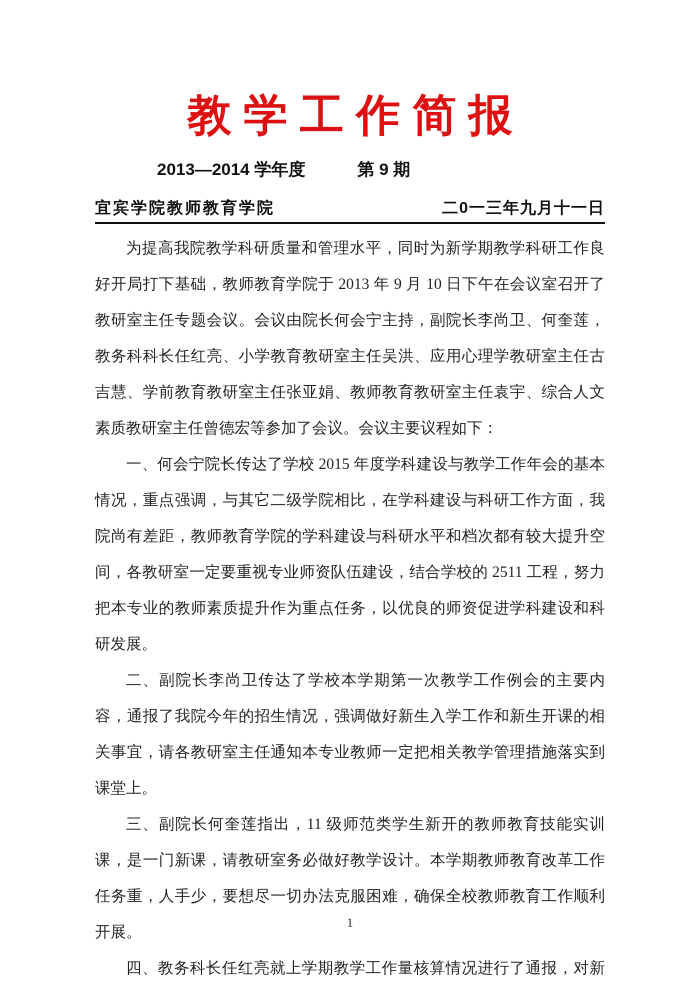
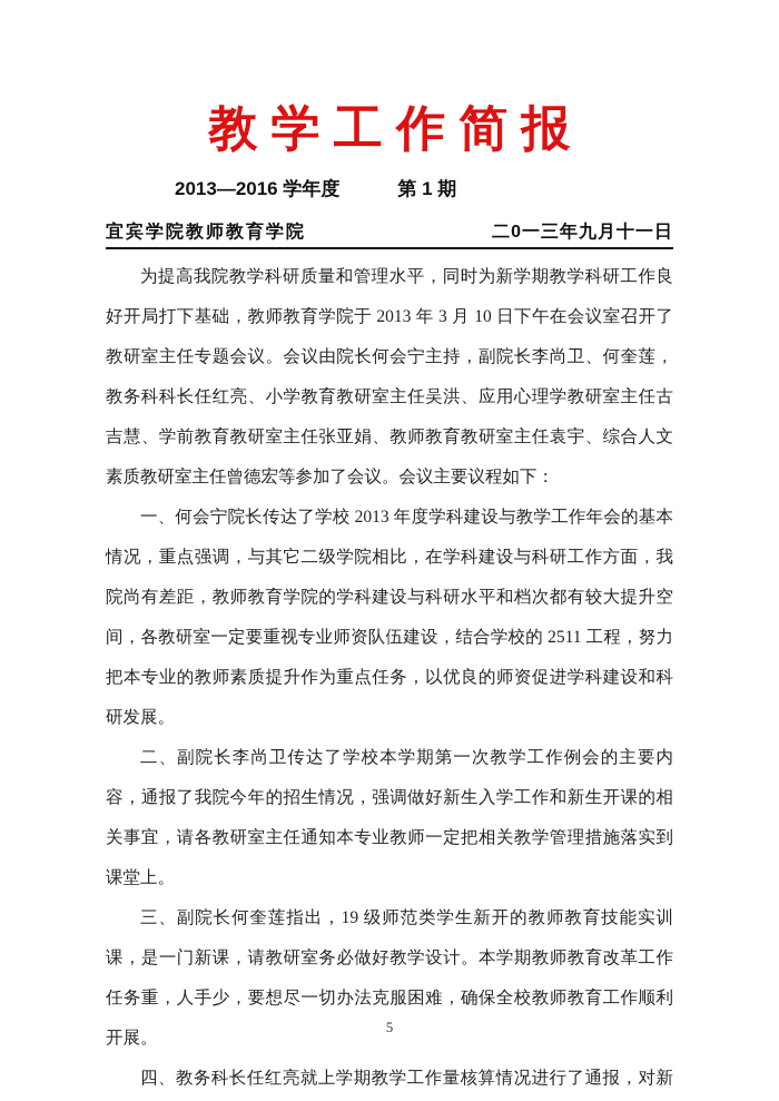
  教 学 工 作 简 报
- 2013—2014 学年度
+ 2013—2016 学年度
- 第 9 期
+ 第 1 期
  宜宾学院教师教育学院
  二0一三年九月十一日
- 为提高我院教学科研质量和管理水平，同时为新学期教学科研工作良好开局打下基础，教师教育学院于 2013 年 9 月 10 日下午在会议室召开了教研室主任专题会议。会议由院长何会宁主持，副院长李尚卫、何奎莲，教务科科长任红亮、小学教育教研室主任吴洪、应用心理学教研室主任古吉慧、学前教育教研室主任张亚娟、教师教育教研室主任袁宇、综合人文素质教研室主任曾德宏等参加了会议。会议主要议程如下：
+ 为提高我院教学科研质量和管理水平，同时为新学期教学科研工作良好开局打下基础，教师教育学院于 2013 年 3 月 10 日下午在会议室召开了教研室主任专题会议。会议由院长何会宁主持，副院长李尚卫、何奎莲，教务科科长任红亮、小学教育教研室主任吴洪、应用心理学教研室主任古吉慧、学前教育教研室主任张亚娟、教师教育教研室主任袁宇、综合人文素质教研室主任曾德宏等参加了会议。会议主要议程如下：
- 一、何会宁院长传达了学校 2015 年度学科建设与教学工作年会的基本情况，重点强调，与其它二级学院相比，在学科建设与科研工作方面，我院尚有差距，教师教育学院的学科建设与科研水平和档次都有较大提升空间，各教研室一定要重视专业师资队伍建设，结合学校的 2511 工程，努力把本专业的教师素质提升作为重点任务，以优良的师资促进学科建设和科研发展。
+ 一、何会宁院长传达了学校 2013 年度学科建设与教学工作年会的基本情况，重点强调，与其它二级学院相比，在学科建设与科研工作方面，我院尚有差距，教师教育学院的学科建设与科研水平和档次都有较大提升空间，各教研室一定要重视专业师资队伍建设，结合学校的 2511 工程，努力把本专业的教师素质提升作为重点任务，以优良的师资促进学科建设和科研发展。
  二、副院长李尚卫传达了学校本学期第一次教学工作例会的主要内容，通报了我院今年的招生情况，强调做好新生入学工作和新生开课的相关事宜，请各教研室主任通知本专业教师一定把相关教学管理措施落实到课堂上。
- 三、副院长何奎莲指出，11 级师范类学生新开的教师教育技能实训课，是一门新课，请教研室务必做好教学设计。本学期教师教育改革工作任务重，人手少，要想尽一切办法克服困难，确保全校教师教育工作顺利开展。
+ 三、副院长何奎莲指出，19 级师范类学生新开的教师教育技能实训课，是一门新课，请教研室务必做好教学设计。本学期教师教育改革工作任务重，人手少，要想尽一切办法克服困难，确保全校教师教育工作顺利开展。
  四、教务科长任红亮就上学期教学工作量核算情况进行了通报，对新
- 1
+ 5
